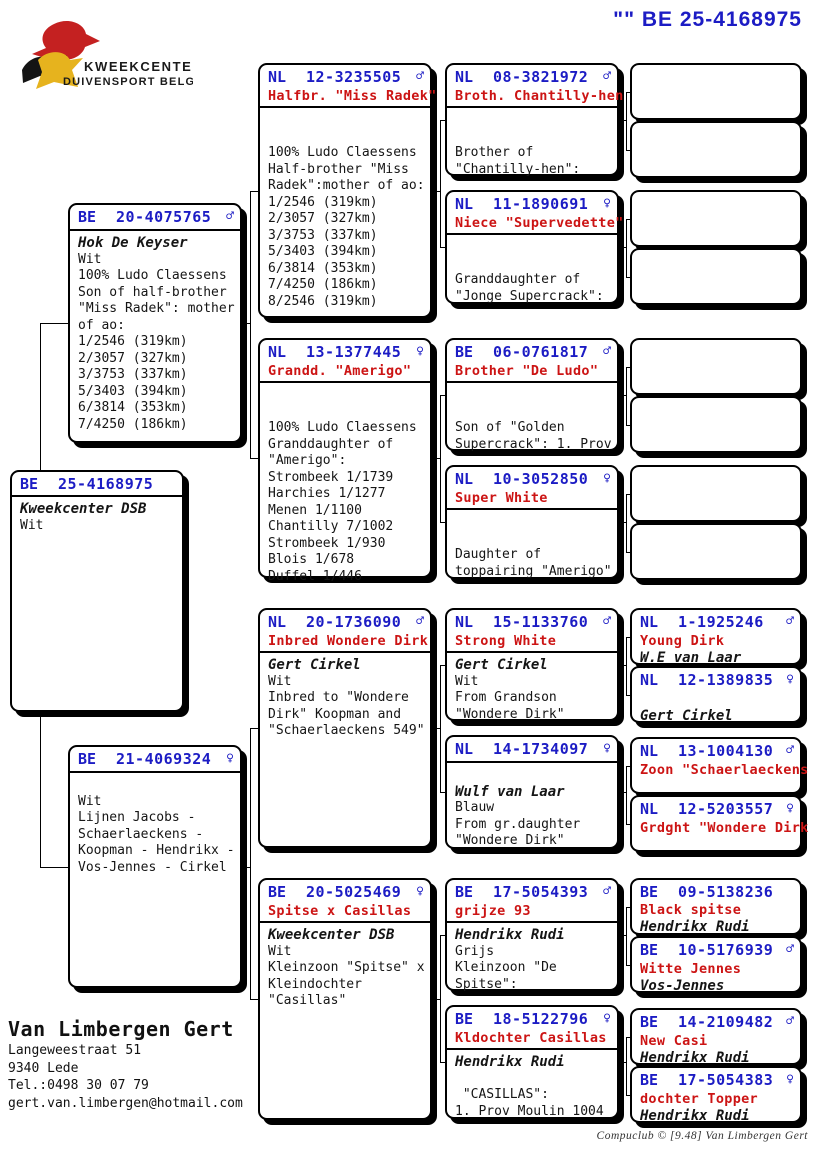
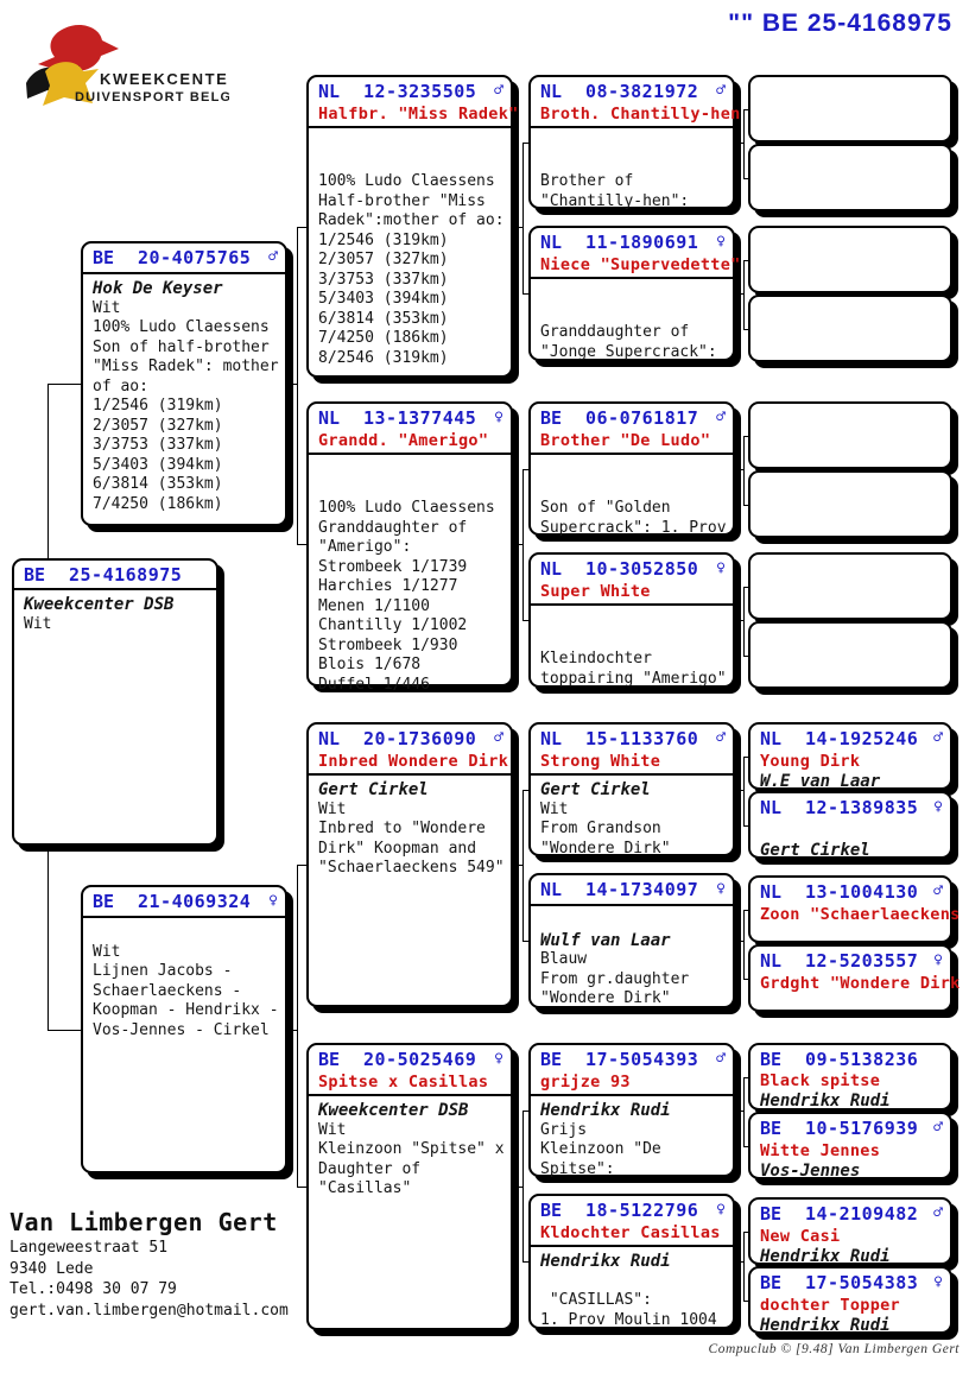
  KWEEKCENTE
  DUIVENSPORT BELG
  "" BE 25-4168975
  Van Limbergen Gert
  Langeweestraat 51
  9340 Lede
  Tel.:0498 30 07 79
  gert.van.limbergen@hotmail.com
  Compuclub © [9.48] Van Limbergen Gert
  BE
  25-4168975
  Kweekcenter DSB
  Wit
  BE
  20-4075765
  ♂
  Hok De Keyser
  Wit
  100% Ludo Claessens
  Son of half-brother
  "Miss Radek": mother
  of ao:
  1/2546 (319km)
  2/3057 (327km)
  3/3753 (337km)
  5/3403 (394km)
  6/3814 (353km)
  7/4250 (186km)
  BE
  21-4069324
  ♀
  Wit
  Lijnen Jacobs -
  Schaerlaeckens -
  Koopman - Hendrikx -
  Vos-Jennes - Cirkel
  NL
  12-3235505
  ♂
  Halfbr. "Miss Radek"
  100% Ludo Claessens
  Half-brother "Miss
  Radek":mother of ao:
  1/2546 (319km)
  2/3057 (327km)
  3/3753 (337km)
  5/3403 (394km)
  6/3814 (353km)
  7/4250 (186km)
  8/2546 (319km)
  NL
  13-1377445
  ♀
  Grandd. "Amerigo"
  100% Ludo Claessens
  Granddaughter of
  "Amerigo":
  Strombeek 1/1739
  Harchies 1/1277
  Menen 1/1100
- Chantilly 7/1002
+ Chantilly 1/1002
  Strombeek 1/930
  Blois 1/678
  Duffel 1/446
  NL
  20-1736090
  ♂
  Inbred Wondere Dirk
  Gert Cirkel
  Wit
  Inbred to "Wondere
  Dirk" Koopman and
  "Schaerlaeckens 549"
  BE
  20-5025469
  ♀
  Spitse x Casillas
  Kweekcenter DSB
  Wit
  Kleinzoon "Spitse" x
- Kleindochter
+ Daughter of
  "Casillas"
  NL
  08-3821972
  ♂
  Broth. Chantilly-hen
  Brother of
  "Chantilly-hen":
  NL
  11-1890691
  ♀
  Niece "Supervedette"
  Granddaughter of
  "Jonge Supercrack":
  BE
  06-0761817
  ♂
  Brother "De Ludo"
  Son of "Golden
  Supercrack": 1. Prov
  NL
  10-3052850
  ♀
  Super White
- Daughter of
+ Kleindochter
  toppairing "Amerigo"
  NL
  15-1133760
  ♂
  Strong White
  Gert Cirkel
  Wit
  From Grandson
  "Wondere Dirk"
  NL
  14-1734097
  ♀
  Wulf van Laar
  Blauw
  From gr.daughter
  "Wondere Dirk"
  BE
  17-5054393
  ♂
  grijze 93
  Hendrikx Rudi
  Grijs
  Kleinzoon "De
  Spitse":
  BE
  18-5122796
  ♀
  Kldochter Casillas
  Hendrikx Rudi
  "CASILLAS":
  1. Prov Moulin 1004
  NL
- 1-1925246
+ 14-1925246
  ♂
  Young Dirk
  W.E van Laar
  NL
  12-1389835
  ♀
  Gert Cirkel
  NL
  13-1004130
  ♂
  Zoon "Schaerlaeckens
  NL
  12-5203557
  ♀
  Grdght "Wondere Dirk
  BE
  09-5138236
  Black spitse
  Hendrikx Rudi
  BE
  10-5176939
  ♂
  Witte Jennes
  Vos-Jennes
  BE
  14-2109482
  ♂
  New Casi
  Hendrikx Rudi
  BE
  17-5054383
  ♀
  dochter Topper
  Hendrikx Rudi
